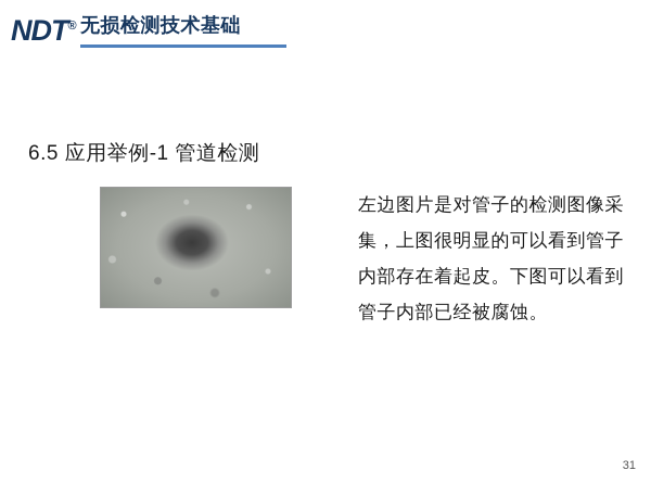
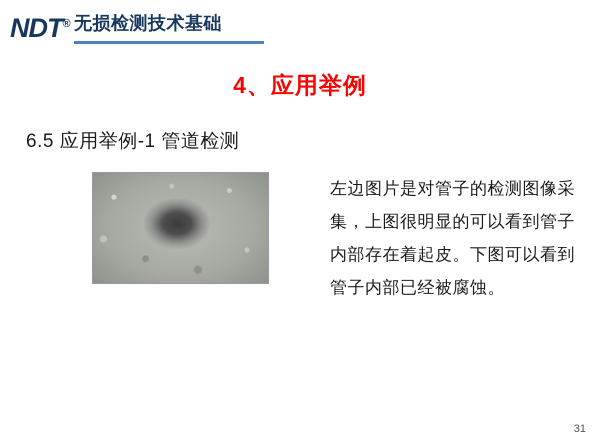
  NDT®
  无损检测技术基础
+ 4、应用举例
  6.5 应用举例-1 管道检测
  左边图片是对管子的检测图像采集，上图很明显的可以看到管子内部存在着起皮。下图可以看到管子内部已经被腐蚀。
  31
